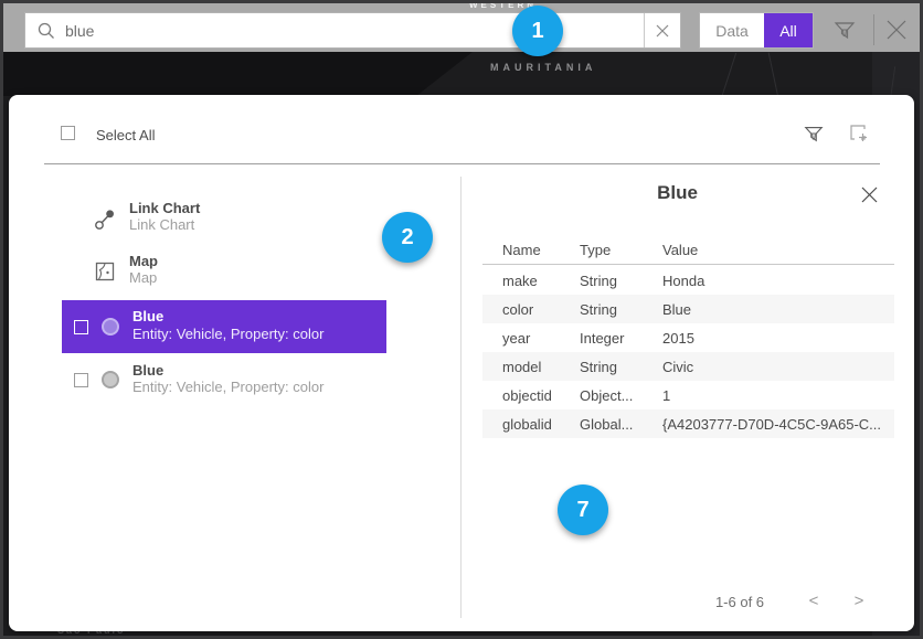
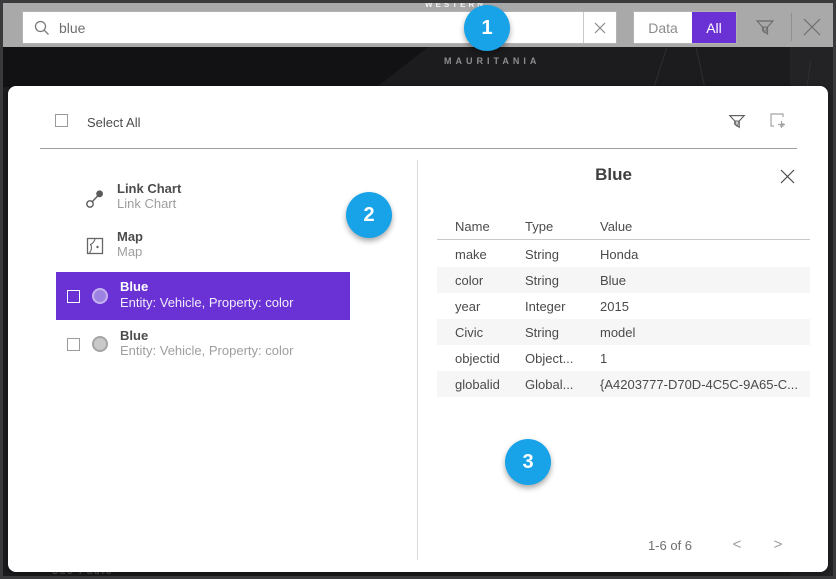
  MAURITANIA
  WESTER
  blue
  Data
  All
  Select All
  Link Chart
  Link Chart
  Map
  Map
  Blue
  Entity: Vehicle, Property: color
  Blue
  Entity: Vehicle, Property: color
  Blue
  Name
  Type
  Value
  make
  String
  Honda
  color
  String
  Blue
  year
  Integer
  2015
- model
+ Civic
  String
- Civic
+ model
  objectid
  Object...
  1
  globalid
  Global...
  {A4203777-D70D-4C5C-9A65-C...
  1-6 of 6
  <
  >
  1
  2
- 7
+ 3
